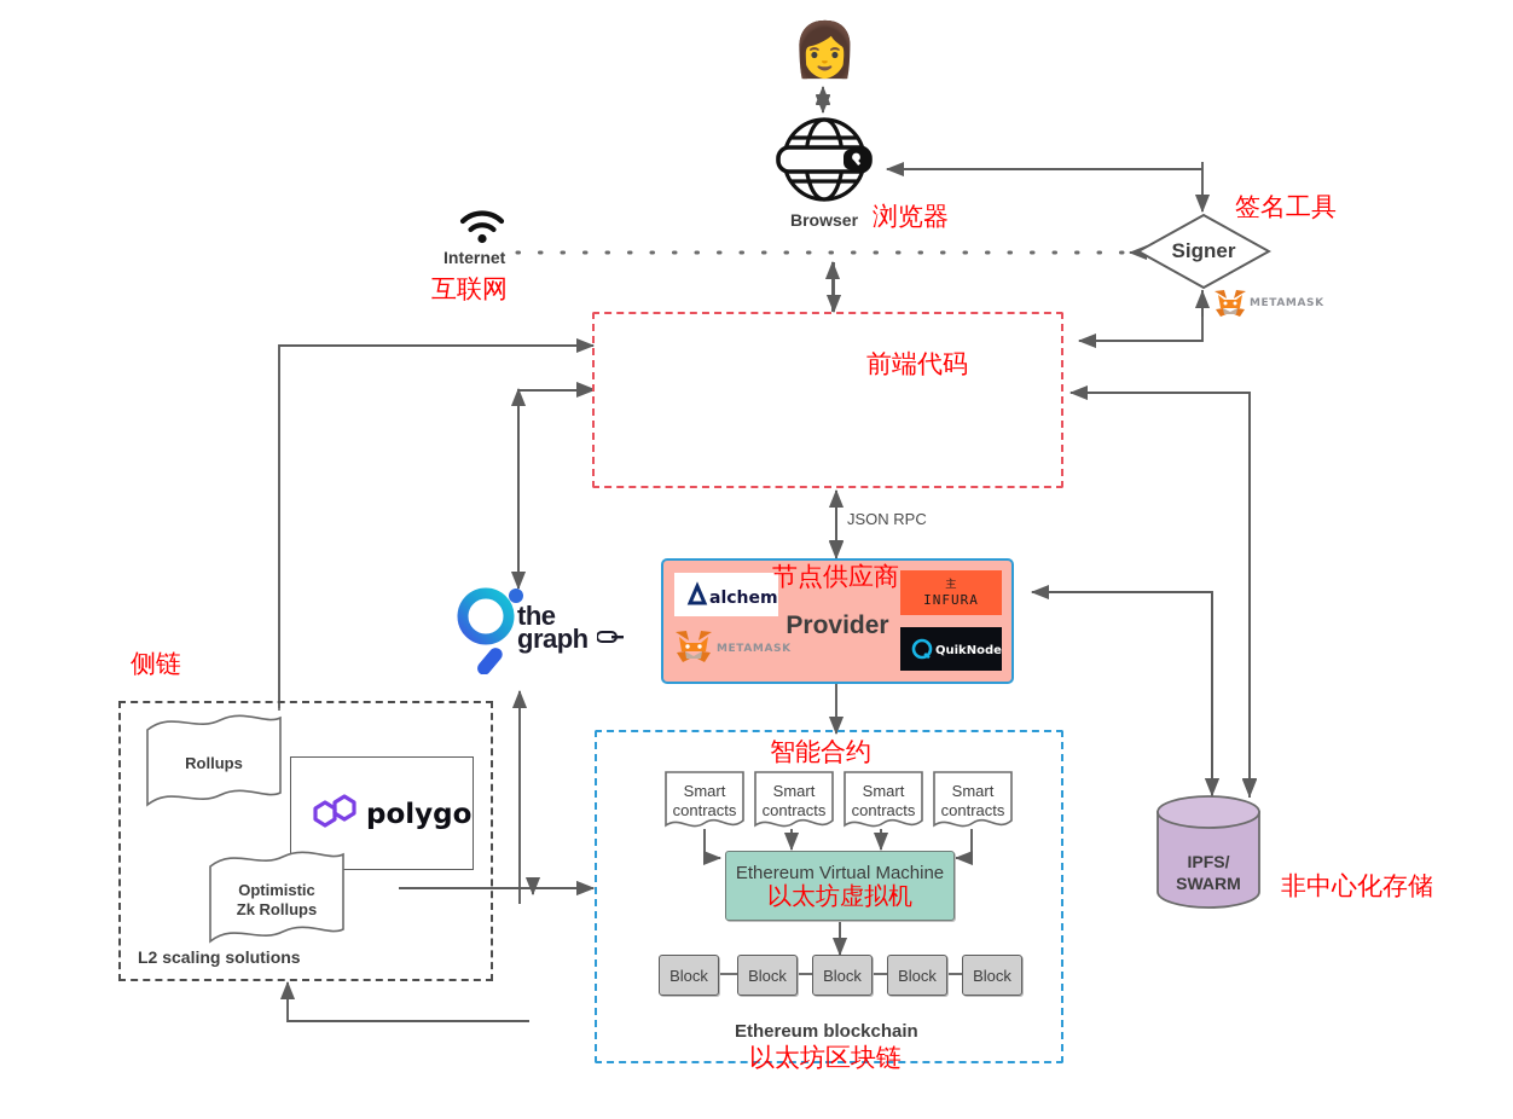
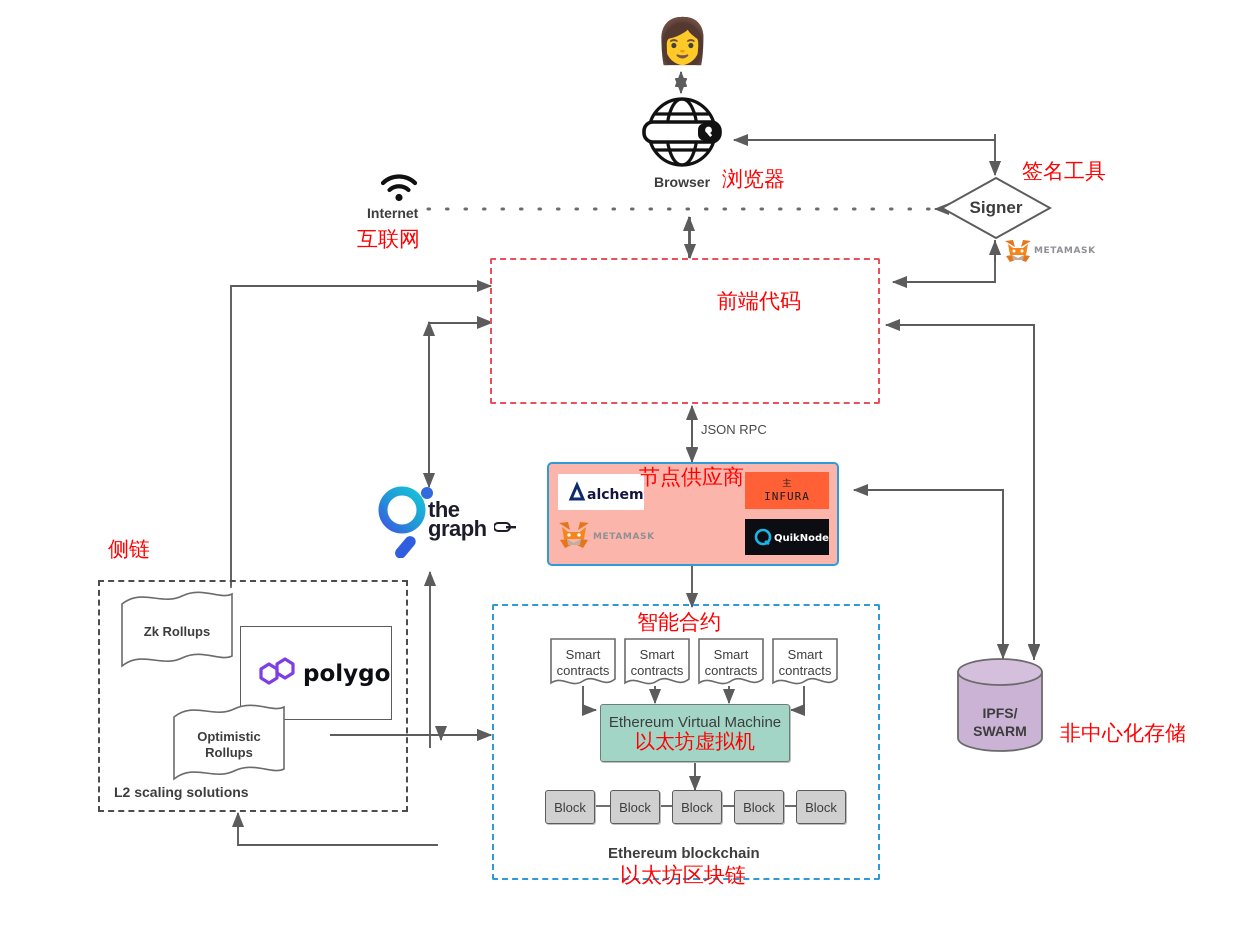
  👩
  Browser
  浏览器
  Internet
  互联网
  Signer
  签名工具
  METAMASK
  前端代码
  JSON RPC
  the
  graph
  alchem
  主
  INFURA
  METAMASK
  QuikNode
- Provider
  节点供应商
  智能合约
  Smart contracts
  Smart contracts
  Smart contracts
  Smart contracts
  Ethereum Virtual Machine
  以太坊虚拟机
  Block
  Block
  Block
  Block
  Block
  Ethereum blockchain
  以太坊区块链
  侧链
  L2 scaling solutions
  polygo
- Rollups
+ Zk Rollups
  Optimistic
- Zk Rollups
+ Rollups
  IPFS/
  SWARM
  非中心化存储
